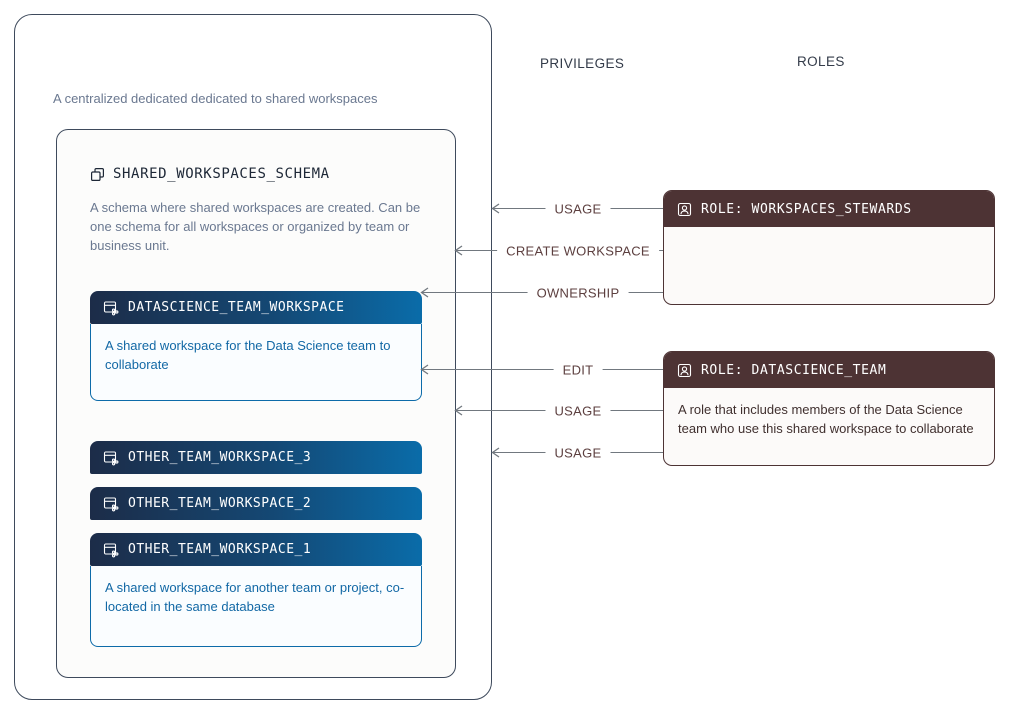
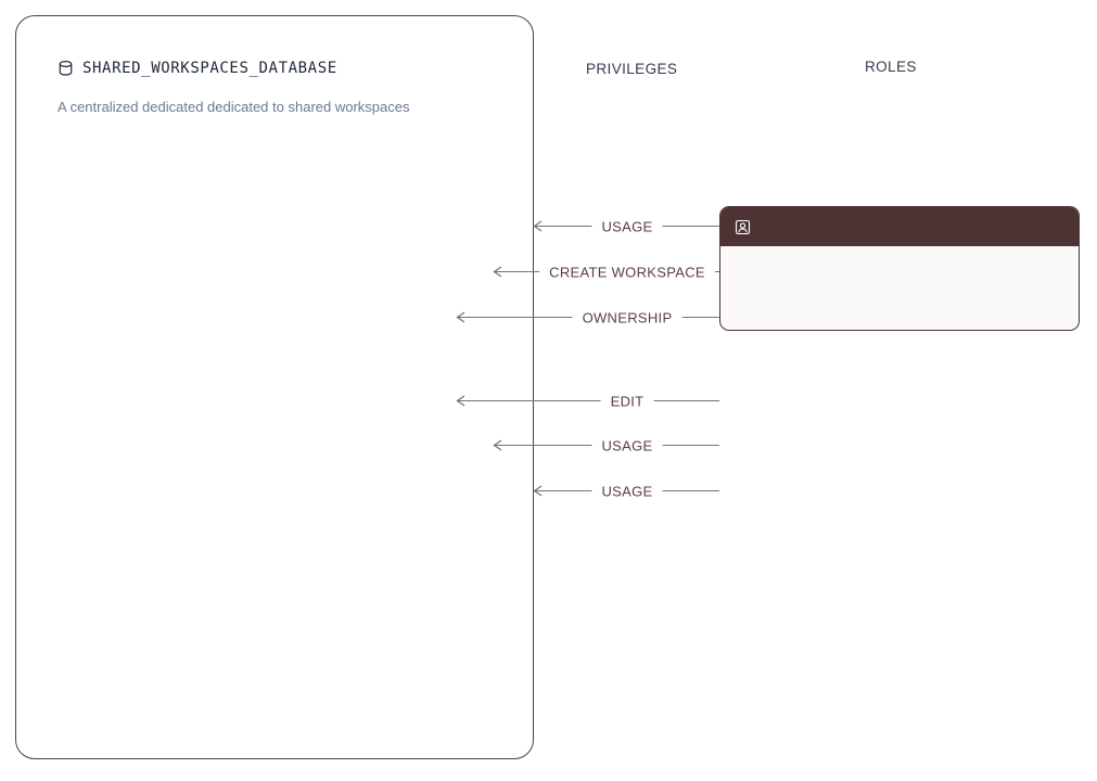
+ SHARED_WORKSPACES_DATABASE
  A centralized dedicated dedicated to shared workspaces
- SHARED_WORKSPACES_SCHEMA
- A schema where shared workspaces are created. Can be one schema for all workspaces or organized by team or business unit.
- DATASCIENCE_TEAM_WORKSPACE
- A shared workspace for the Data Science team to collaborate
- OTHER_TEAM_WORKSPACE_3
- OTHER_TEAM_WORKSPACE_2
- OTHER_TEAM_WORKSPACE_1
- A shared workspace for another team or project, co-located in the same database
  PRIVILEGES
  ROLES
- ROLE: WORKSPACES_STEWARDS
- ROLE: DATASCIENCE_TEAM
- A role that includes members of the Data Science team who use this shared workspace to collaborate
  USAGE
  CREATE WORKSPACE
  OWNERSHIP
  EDIT
  USAGE
  USAGE
